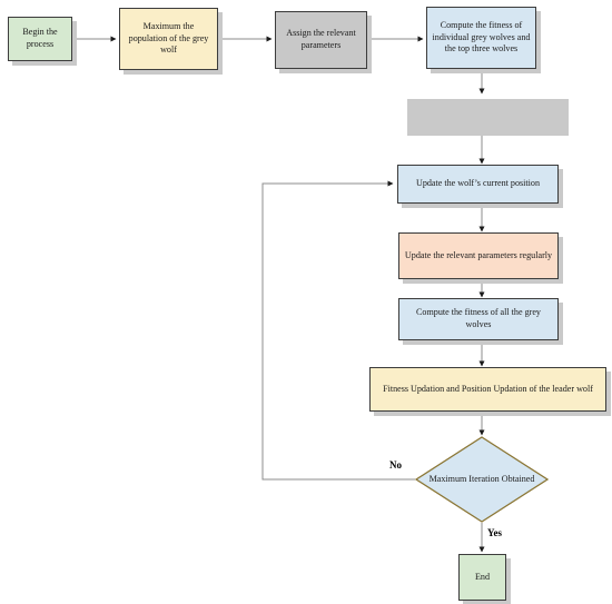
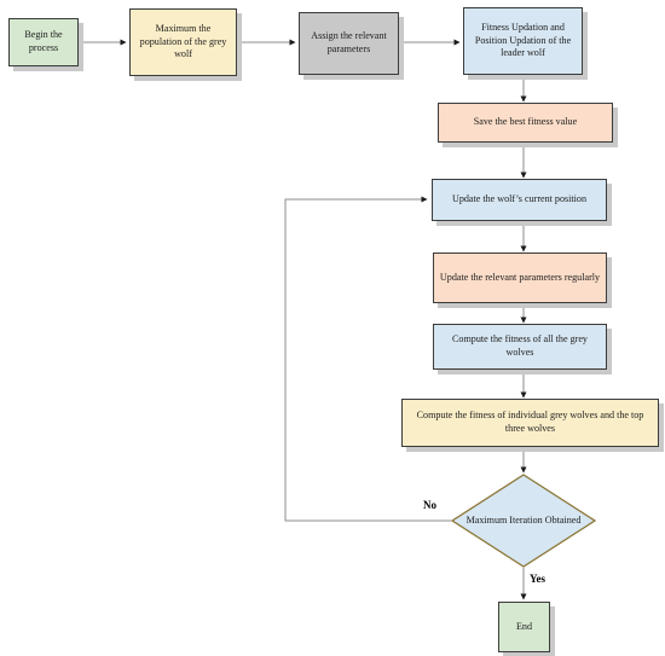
  Begin the process
  Maximum the population of the grey wolf
  Assign the relevant parameters
- Compute the fitness of individual grey wolves and the top three wolves
+ Fitness Updation and Position Updation of the leader wolf
+ Save the best fitness value
  Update the wolf’s current position
  Update the relevant parameters regularly
  Compute the fitness of all the grey wolves
- Fitness Updation and Position Updation of the leader wolf
+ Compute the fitness of individual grey wolves and the top three wolves
  Maximum Iteration Obtained
  End
  No
  Yes
